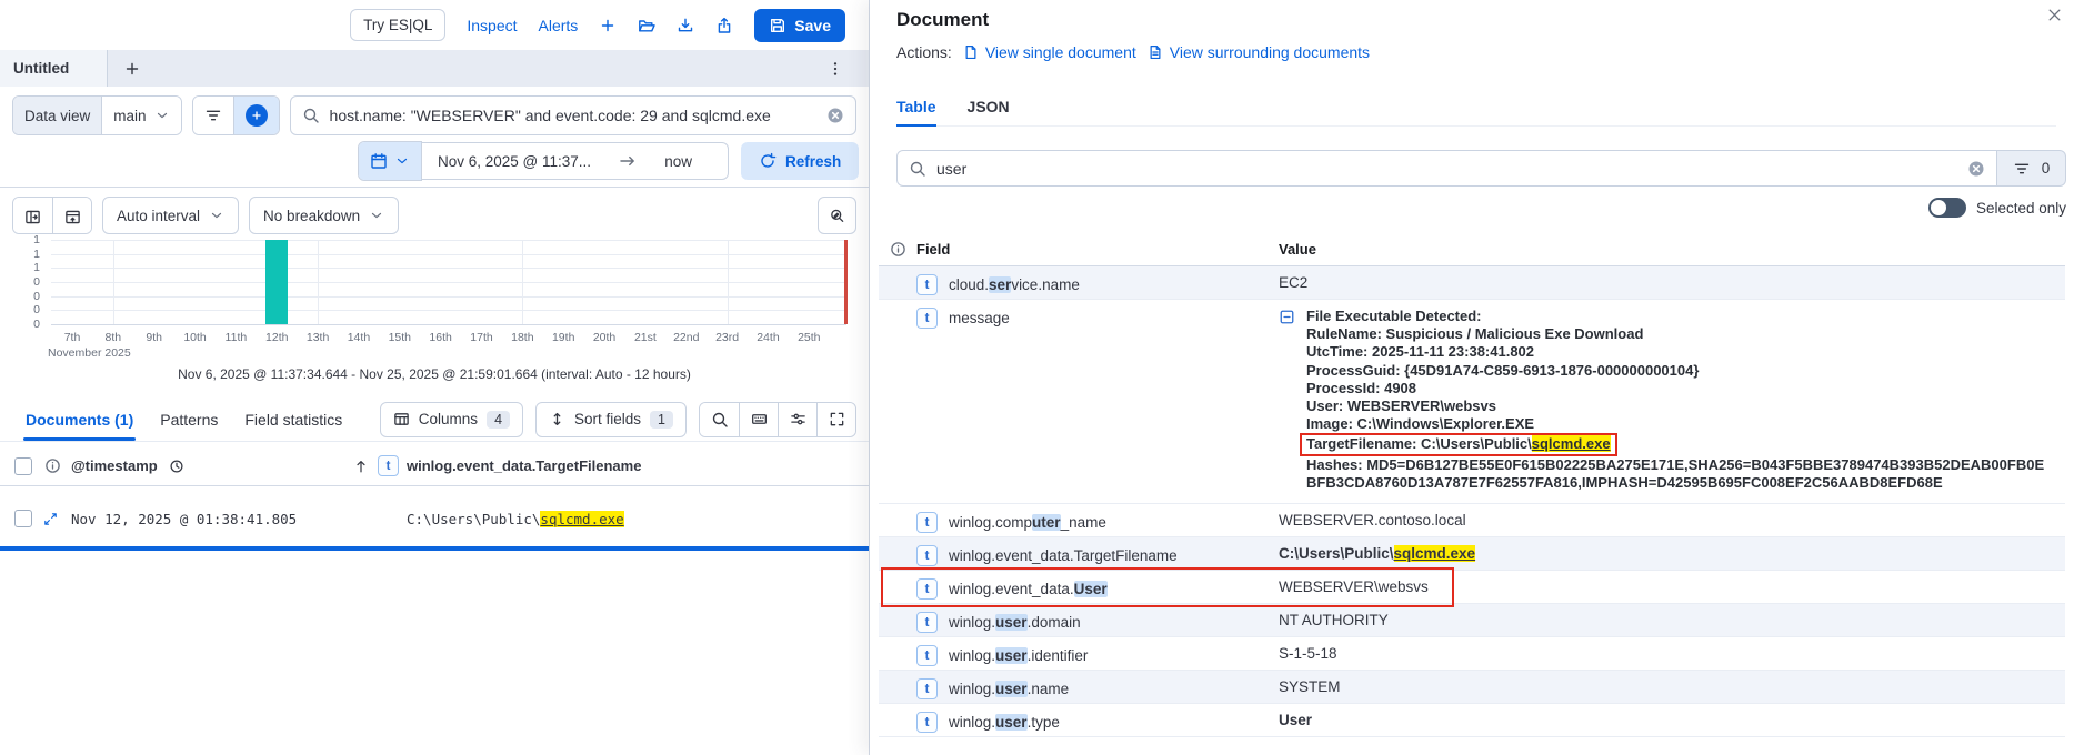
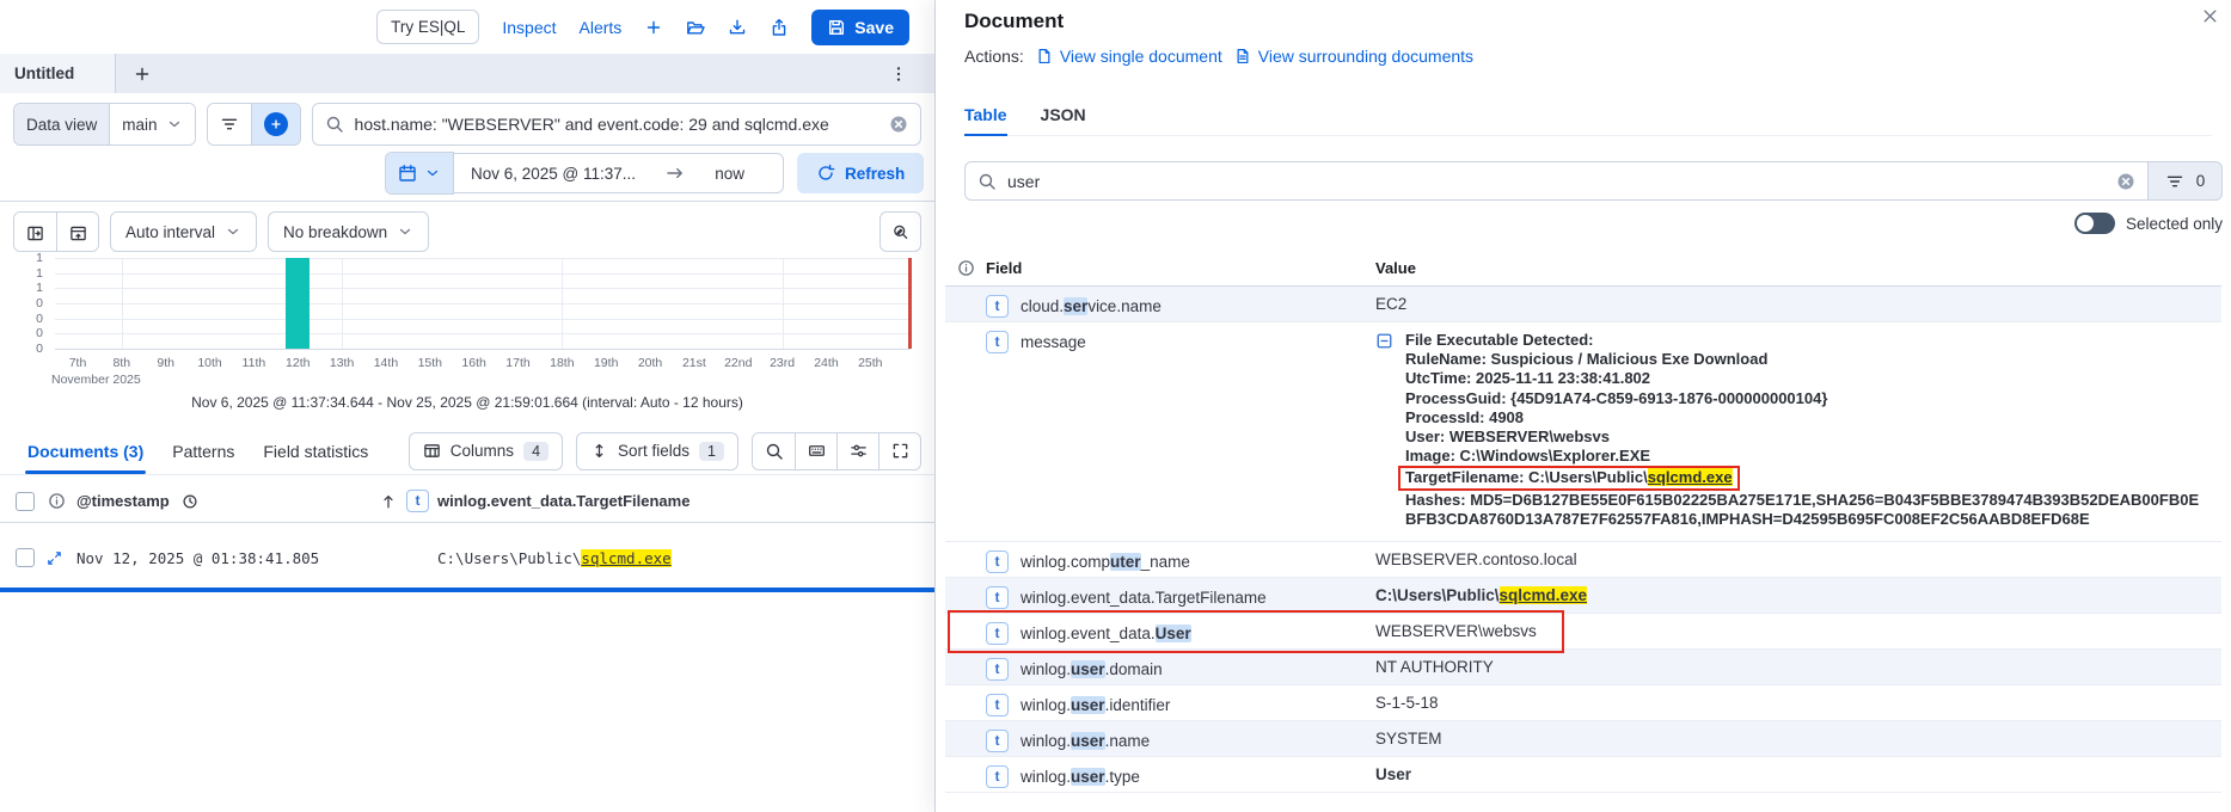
  Try ES|QL
  Inspect
  Alerts
  Save
  Untitled
  Data view
  main
  host.name: "WEBSERVER" and event.code: 29 and sqlcmd.exe
  Nov 6, 2025 @ 11:37...
  now
  Refresh
  Auto interval
  No breakdown
  1
  1
  1
  0
  0
  0
  0
  7th
  8th
  9th
  10th
  11th
  12th
  13th
  14th
  15th
  16th
  17th
  18th
  19th
  20th
  21st
  22nd
  23rd
  24th
  25th
  November 2025
  Nov 6, 2025 @ 11:37:34.644 - Nov 25, 2025 @ 21:59:01.664 (interval: Auto - 12 hours)
- Documents (1)
+ Documents (3)
  Patterns
  Field statistics
  Columns
  4
  Sort fields
  1
  @timestamp
  t
  winlog.event_data.TargetFilename
  Nov 12, 2025 @ 01:38:41.805
  C:\Users\Public\sqlcmd.exe
  Document
  Actions:
  View single document
  View surrounding documents
  Table
  JSON
  user
  0
  Selected only
  Field
  Value
  t
  cloud.service.name
  EC2
  t
  message
  File Executable Detected:
  RuleName: Suspicious / Malicious Exe Download
  UtcTime: 2025-11-11 23:38:41.802
  ProcessGuid: {45D91A74-C859-6913-1876-000000000104}
  ProcessId: 4908
  User: WEBSERVER\websvs
  Image: C:\Windows\Explorer.EXE
  TargetFilename: C:\Users\Public\sqlcmd.exe
  Hashes: MD5=D6B127BE55E0F615B02225BA275E171E,SHA256=B043F5BBE3789474B393B52DEAB00FB0EBFB3CDA8760D13A787E7F62557FA816,IMPHASH=D42595B695FC008EF2C56AABD8EFD68E
  t
  winlog.computer_name
  WEBSERVER.contoso.local
  t
  winlog.event_data.TargetFilename
  C:\Users\Public\sqlcmd.exe
  t
  winlog.event_data.User
  WEBSERVER\websvs
  t
  winlog.user.domain
  NT AUTHORITY
  t
  winlog.user.identifier
  S-1-5-18
  t
  winlog.user.name
  SYSTEM
  t
  winlog.user.type
  User
